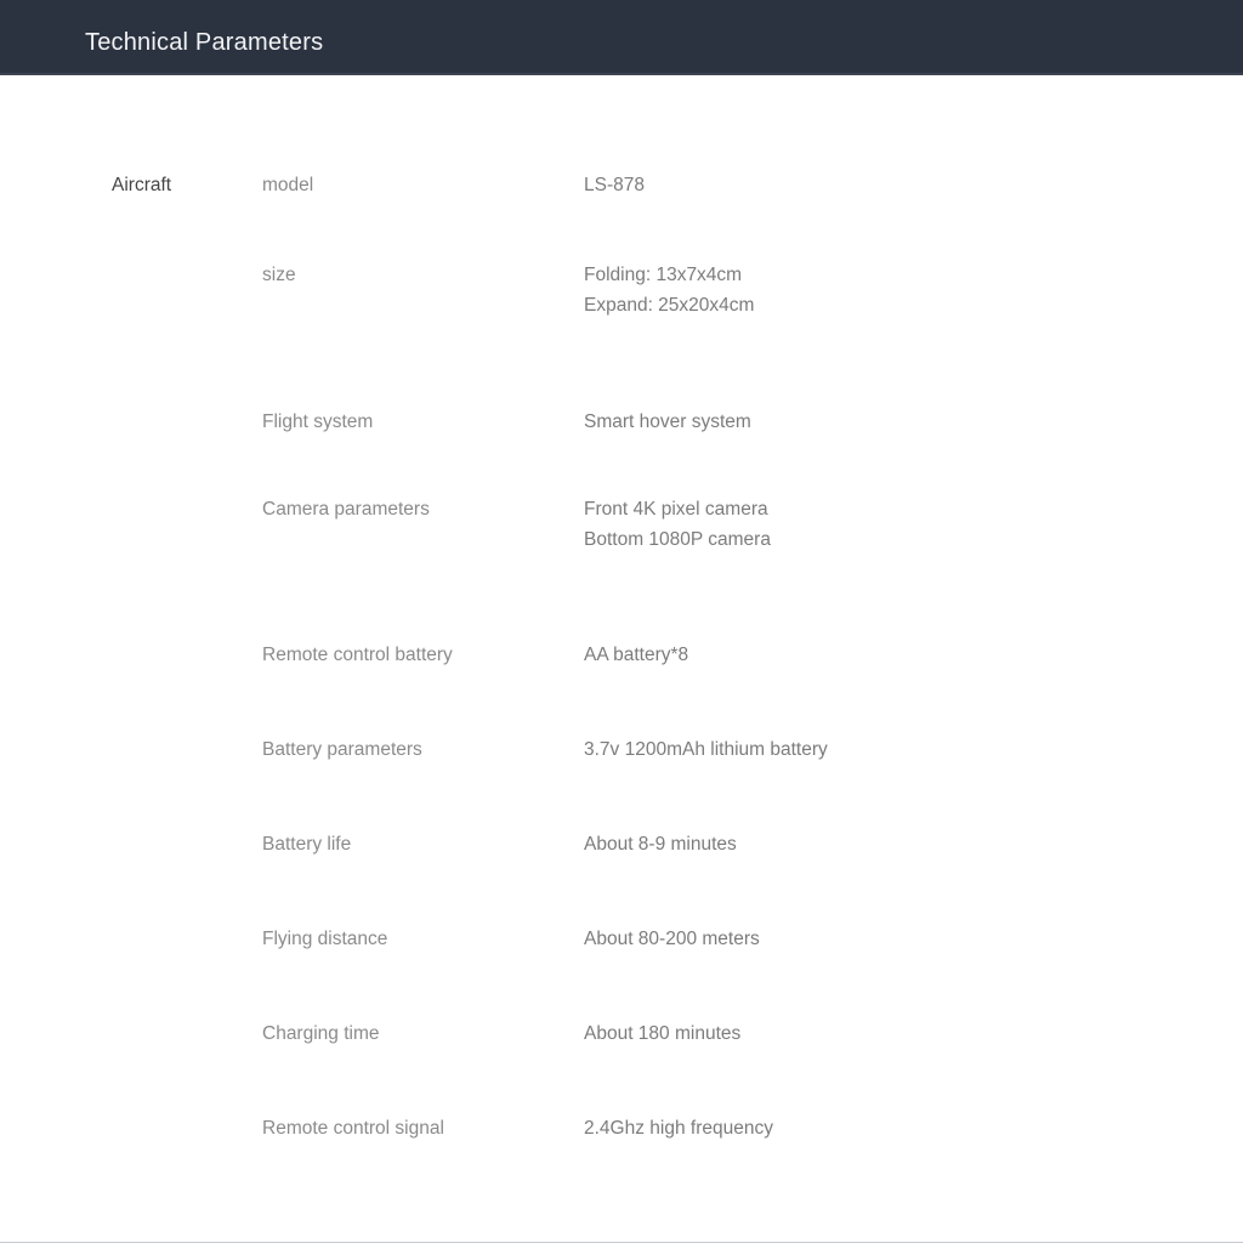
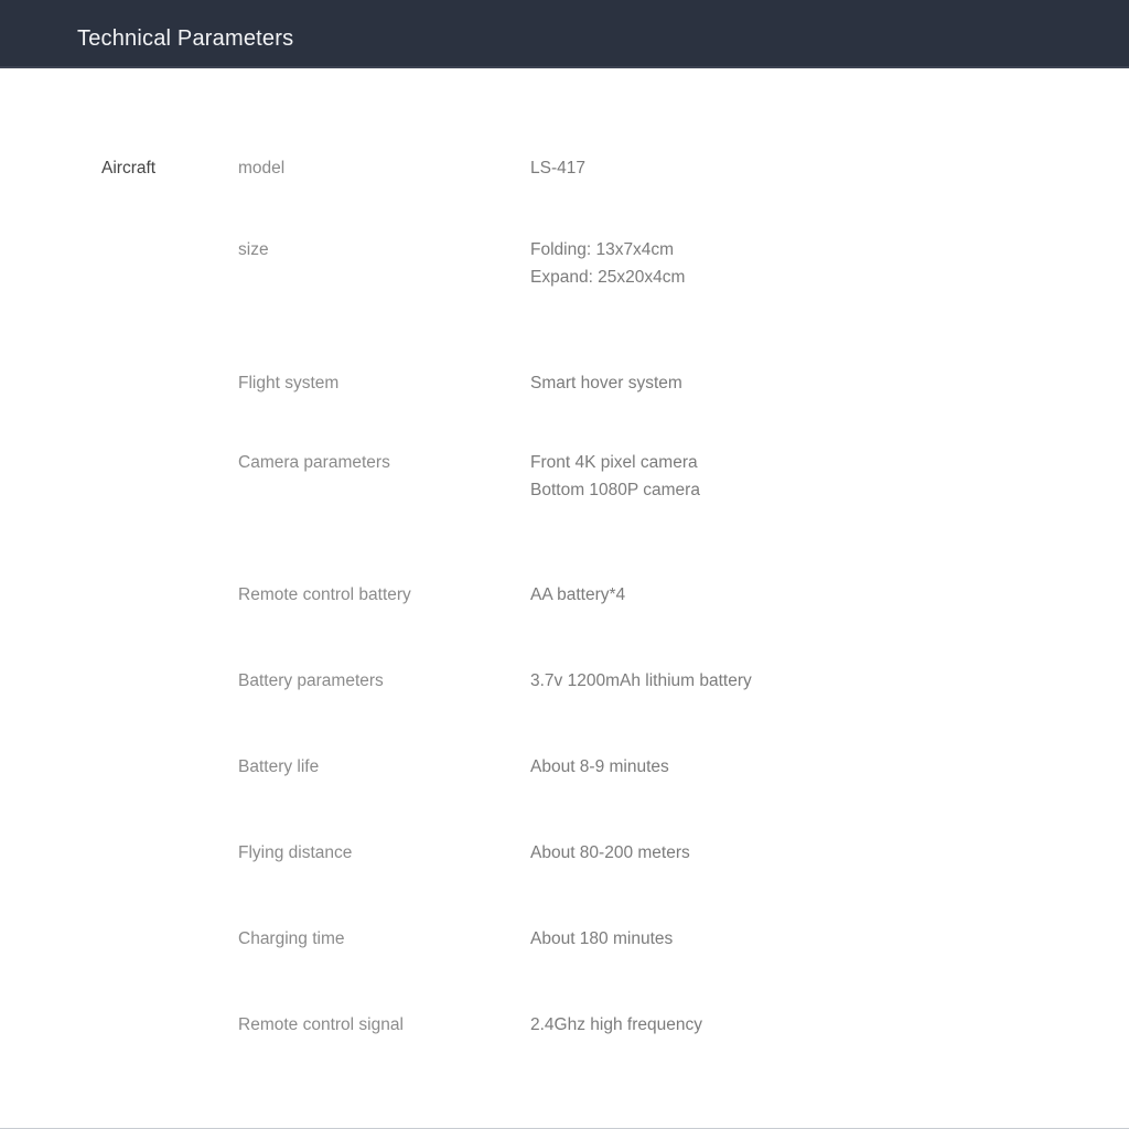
  Technical Parameters
  Aircraft
  model
- LS-878
+ LS-417
  size
  Folding: 13x7x4cm
  Expand: 25x20x4cm
  Flight system
  Smart hover system
  Camera parameters
  Front 4K pixel camera
  Bottom 1080P camera
  Remote control battery
- AA battery*8
+ AA battery*4
  Battery parameters
  3.7v 1200mAh lithium battery
  Battery life
  About 8-9 minutes
  Flying distance
  About 80-200 meters
  Charging time
  About 180 minutes
  Remote control signal
  2.4Ghz high frequency
